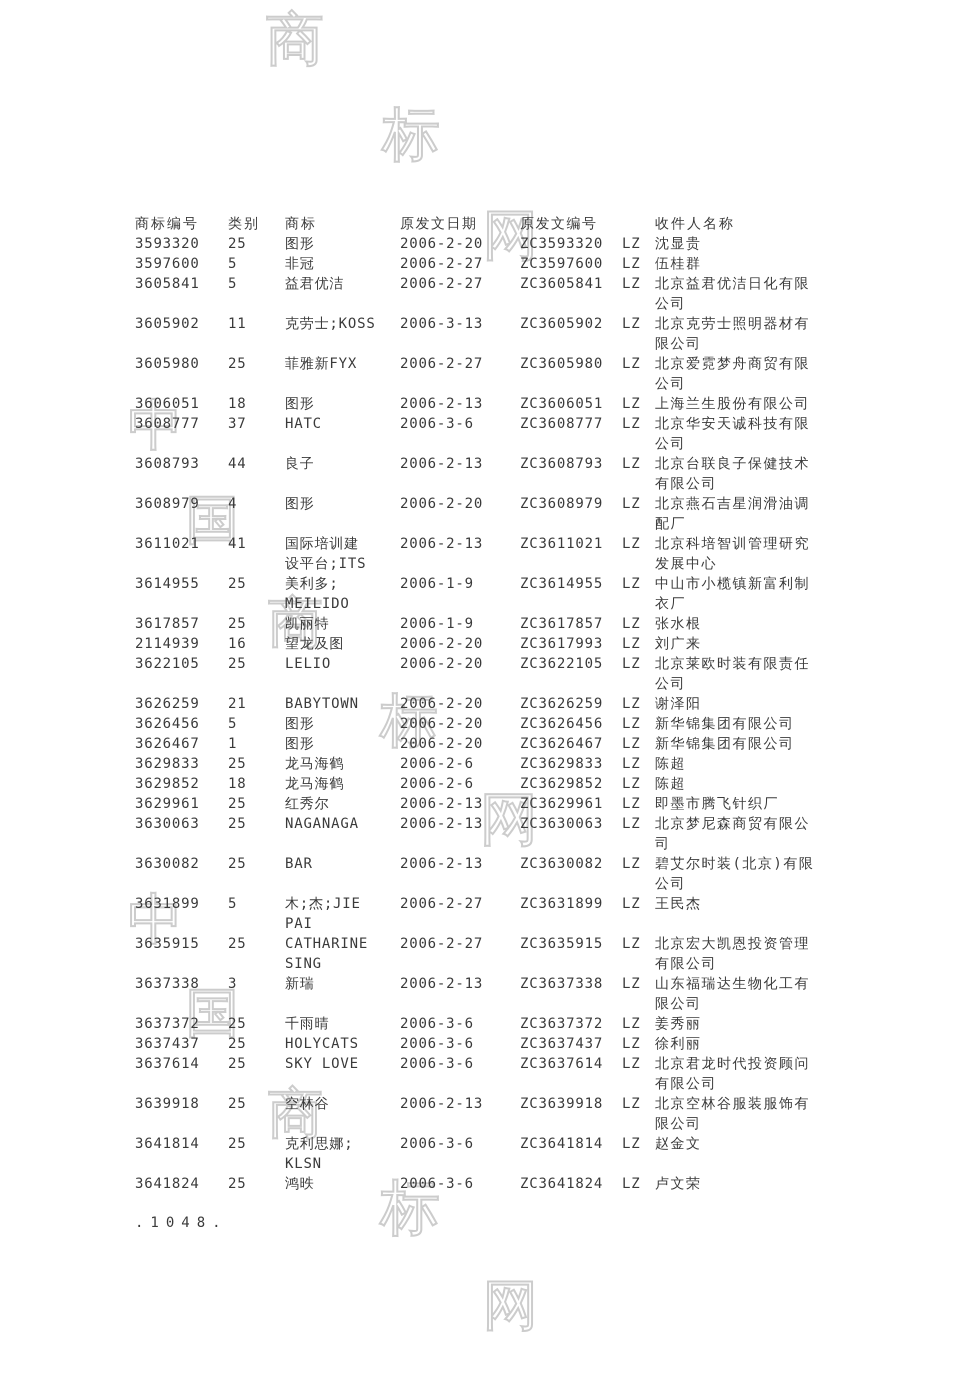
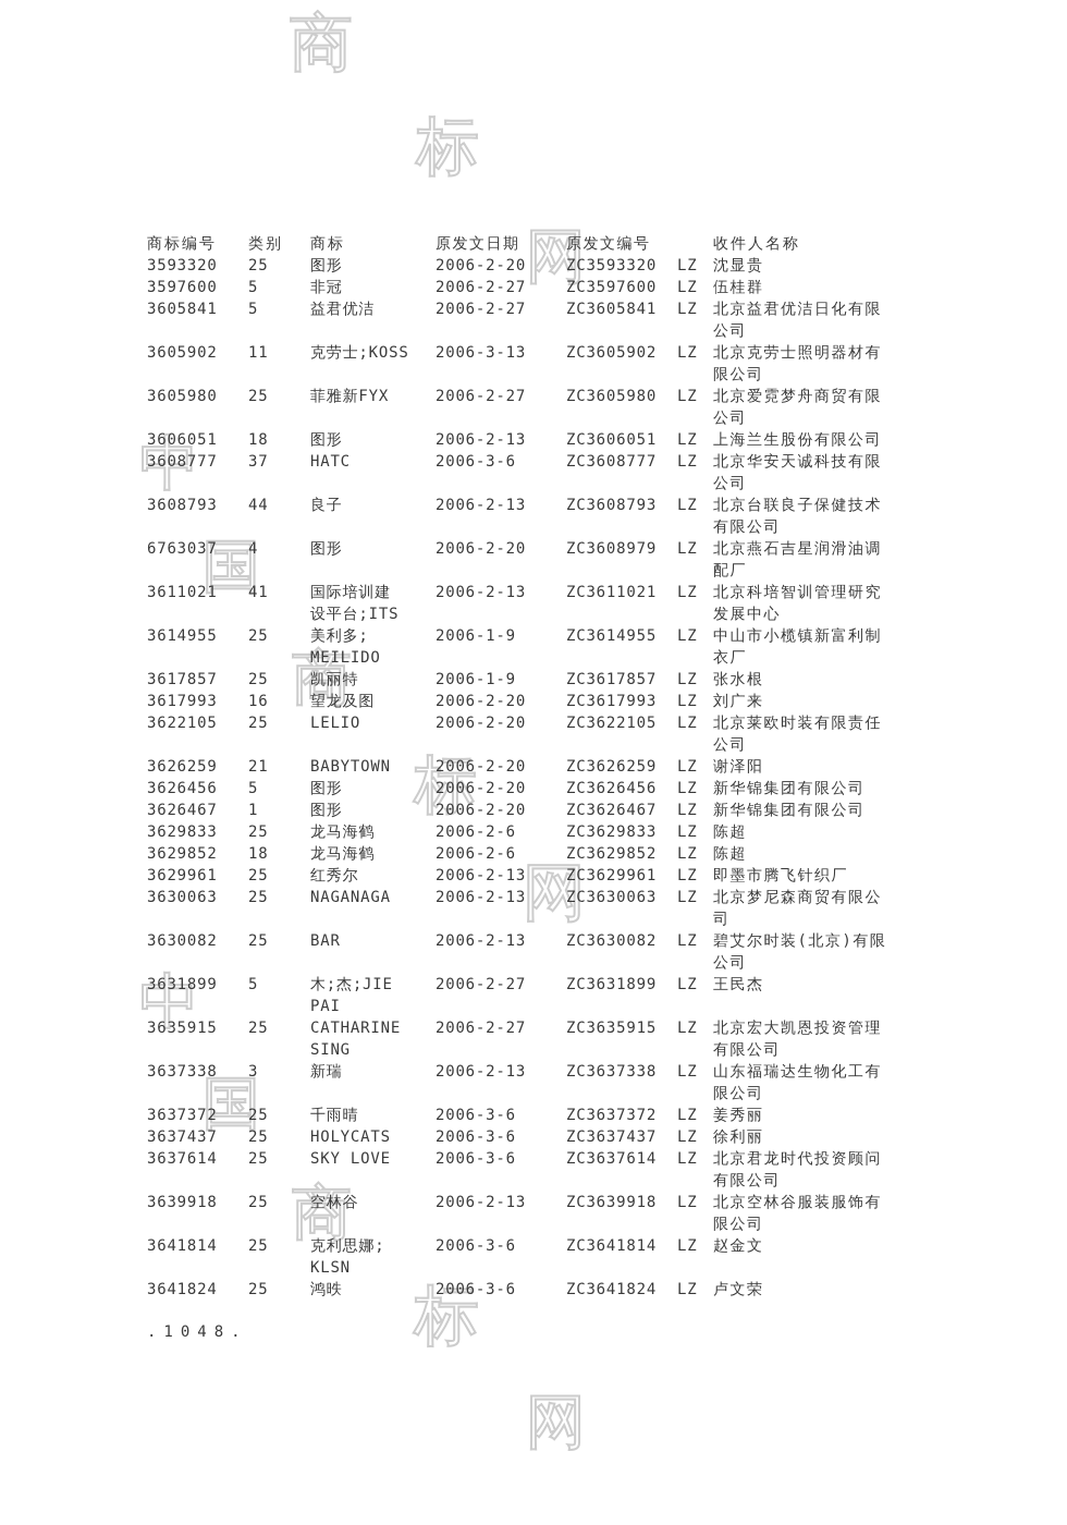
  商
  标
  网
  中
  国
  商
  标
  网
  中
  国
  商
  标
  网
  商标编号
  类别
  商标
  原发文日期
  原发文编号
  收件人名称
  3593320
  25
  图形
  2006-2-20
  ZC3593320
  LZ
  沈显贵
  3597600
  5
  非冠
  2006-2-27
  ZC3597600
  LZ
  伍桂群
  3605841
  5
  益君优洁
  2006-2-27
  ZC3605841
  LZ
  北京益君优洁日化有限
  公司
  3605902
  11
  克劳士;KOSS
  2006-3-13
  ZC3605902
  LZ
  北京克劳士照明器材有
  限公司
  3605980
  25
  菲雅新FYX
  2006-2-27
  ZC3605980
  LZ
  北京爱霓梦舟商贸有限
  公司
  3606051
  18
  图形
  2006-2-13
  ZC3606051
  LZ
  上海兰生股份有限公司
  3608777
  37
  HATC
  2006-3-6
  ZC3608777
  LZ
  北京华安天诚科技有限
  公司
  3608793
  44
  良子
  2006-2-13
  ZC3608793
  LZ
  北京台联良子保健技术
  有限公司
- 3608979
+ 6763037
  4
  图形
  2006-2-20
  ZC3608979
  LZ
  北京燕石吉星润滑油调
  配厂
  3611021
  41
  国际培训建
  设平台;ITS
  2006-2-13
  ZC3611021
  LZ
  北京科培智训管理研究
  发展中心
  3614955
  25
  美利多;
  MEILIDO
  2006-1-9
  ZC3614955
  LZ
  中山市小榄镇新富利制
  衣厂
  3617857
  25
  凯丽特
  2006-1-9
  ZC3617857
  LZ
  张水根
- 2114939
+ 3617993
  16
  望龙及图
  2006-2-20
  ZC3617993
  LZ
  刘广来
  3622105
  25
  LELIO
  2006-2-20
  ZC3622105
  LZ
  北京莱欧时装有限责任
  公司
  3626259
  21
  BABYTOWN
  2006-2-20
  ZC3626259
  LZ
  谢泽阳
  3626456
  5
  图形
  2006-2-20
  ZC3626456
  LZ
  新华锦集团有限公司
  3626467
  1
  图形
  2006-2-20
  ZC3626467
  LZ
  新华锦集团有限公司
  3629833
  25
  龙马海鹤
  2006-2-6
  ZC3629833
  LZ
  陈超
  3629852
  18
  龙马海鹤
  2006-2-6
  ZC3629852
  LZ
  陈超
  3629961
  25
  红秀尔
  2006-2-13
  ZC3629961
  LZ
  即墨市腾飞针织厂
  3630063
  25
  NAGANAGA
  2006-2-13
  ZC3630063
  LZ
  北京梦尼森商贸有限公
  司
  3630082
  25
  BAR
  2006-2-13
  ZC3630082
  LZ
  碧艾尔时装(北京)有限
  公司
  3631899
  5
  木;杰;JIE
  PAI
  2006-2-27
  ZC3631899
  LZ
  王民杰
  3635915
  25
  CATHARINE
  SING
  2006-2-27
  ZC3635915
  LZ
  北京宏大凯恩投资管理
  有限公司
  3637338
  3
  新瑞
  2006-2-13
  ZC3637338
  LZ
  山东福瑞达生物化工有
  限公司
  3637372
  25
  千雨晴
  2006-3-6
  ZC3637372
  LZ
  姜秀丽
  3637437
  25
  HOLYCATS
  2006-3-6
  ZC3637437
  LZ
  徐利丽
  3637614
  25
  SKY LOVE
  2006-3-6
  ZC3637614
  LZ
  北京君龙时代投资顾问
  有限公司
  3639918
  25
  空林谷
  2006-2-13
  ZC3639918
  LZ
  北京空林谷服装服饰有
  限公司
  3641814
  25
  克利思娜;
  KLSN
  2006-3-6
  ZC3641814
  LZ
  赵金文
  3641824
  25
  鸿昳
  2006-3-6
  ZC3641824
  LZ
  卢文荣
  .1048.
